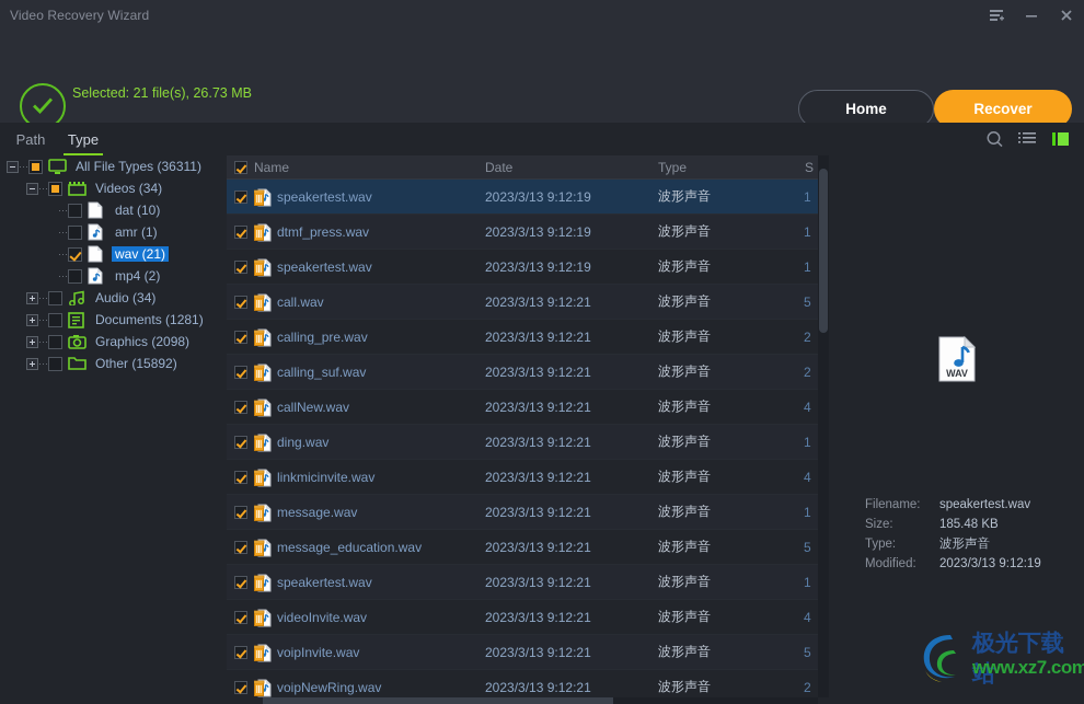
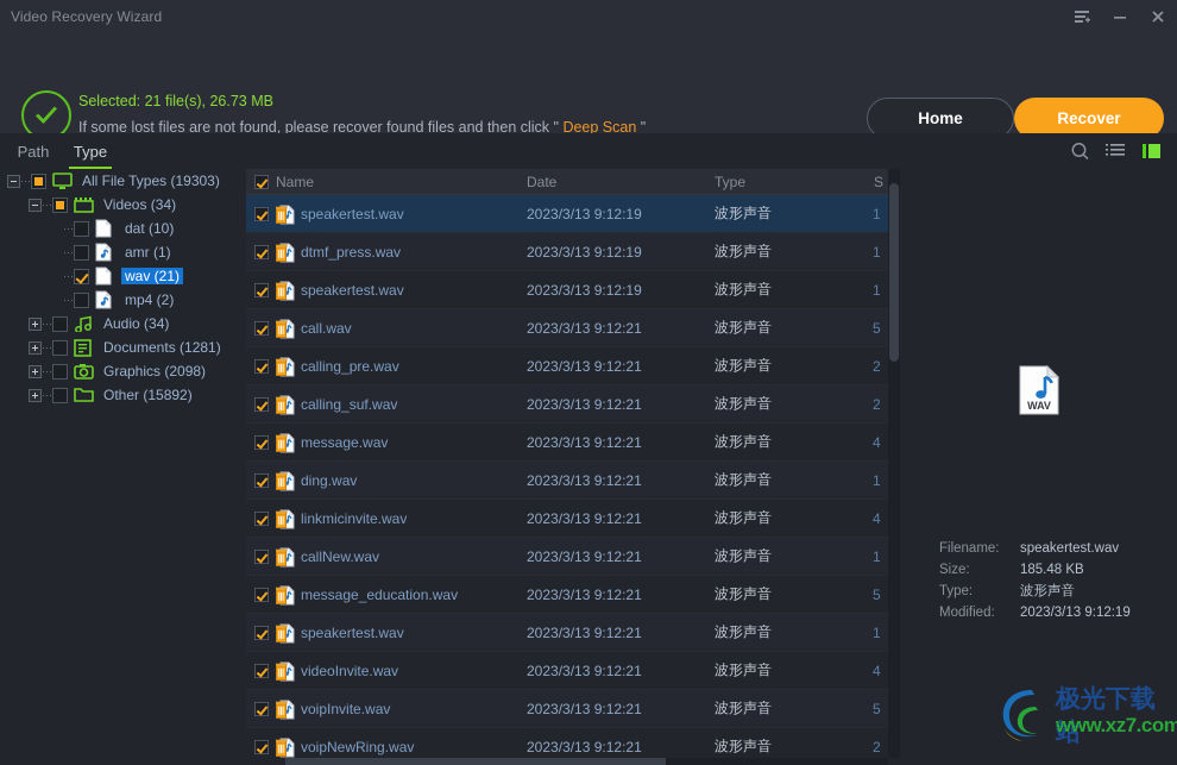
  Video Recovery Wizard
  Selected: 21 file(s), 26.73 MB
+ If some lost files are not found, please recover found files and then click " Deep Scan "
  Home
  Recover
  Path
  Type
  ⋯
- All File Types (36311)
+ All File Types (19303)
  ⋯
  Videos (34)
  ⋯
  dat (10)
  ⋯
  amr (1)
  ⋯
  wav (21)
  ⋯
  mp4 (2)
  ⋯
  Audio (34)
  ⋯
  Documents (1281)
  ⋯
  Graphics (2098)
  ⋯
  Other (15892)
  Name
  Date
  Type
  S
  speakertest.wav
  2023/3/13 9:12:19
  波形声音
  1
  dtmf_press.wav
  2023/3/13 9:12:19
  波形声音
  1
  speakertest.wav
  2023/3/13 9:12:19
  波形声音
  1
  call.wav
  2023/3/13 9:12:21
  波形声音
  5
  calling_pre.wav
  2023/3/13 9:12:21
  波形声音
  2
  calling_suf.wav
  2023/3/13 9:12:21
  波形声音
  2
- callNew.wav
+ message.wav
  2023/3/13 9:12:21
  波形声音
  4
  ding.wav
  2023/3/13 9:12:21
  波形声音
  1
  linkmicinvite.wav
  2023/3/13 9:12:21
  波形声音
  4
- message.wav
+ callNew.wav
  2023/3/13 9:12:21
  波形声音
  1
  message_education.wav
  2023/3/13 9:12:21
  波形声音
  5
  speakertest.wav
  2023/3/13 9:12:21
  波形声音
  1
  videoInvite.wav
  2023/3/13 9:12:21
  波形声音
  4
  voipInvite.wav
  2023/3/13 9:12:21
  波形声音
  5
  voipNewRing.wav
  2023/3/13 9:12:21
  波形声音
  2
  WAV
  Filename:
  speakertest.wav
  Size:
  185.48 KB
  Type:
  波形声音
  Modified:
  2023/3/13 9:12:19
  极光下载站
  www.xz7.com
